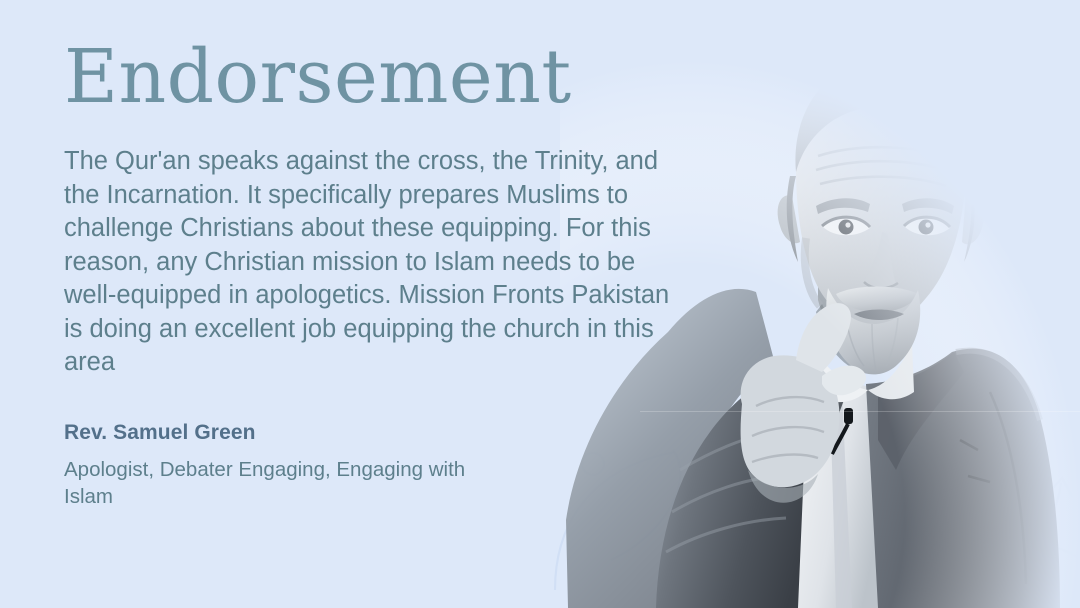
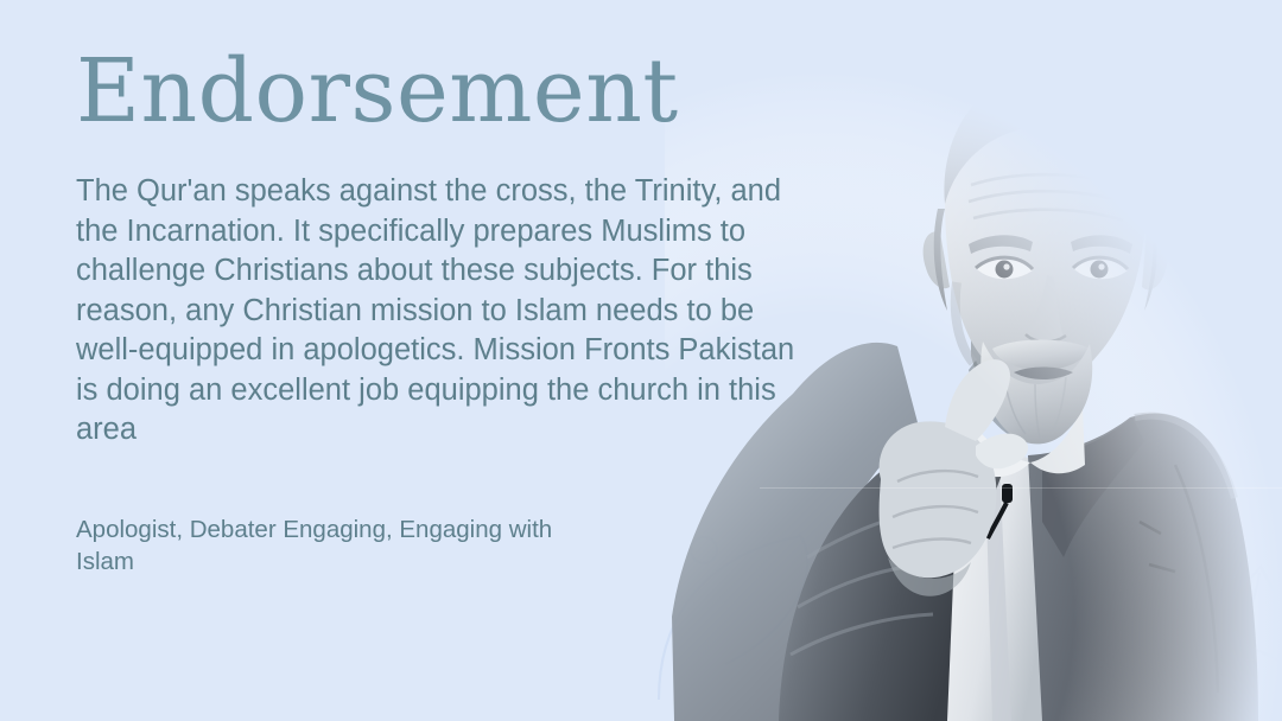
  Endorsement
- The Qur'an speaks against the cross, the Trinity, and the Incarnation. It specifically prepares Muslims to challenge Christians about these equipping. For this reason, any Christian mission to Islam needs to be well-equipped in apologetics. Mission Fronts Pakistan is doing an excellent job equipping the church in this area
+ The Qur'an speaks against the cross, the Trinity, and the Incarnation. It specifically prepares Muslims to challenge Christians about these subjects. For this reason, any Christian mission to Islam needs to be well-equipped in apologetics. Mission Fronts Pakistan is doing an excellent job equipping the church in this area
- Rev. Samuel Green
  Apologist, Debater Engaging, Engaging with Islam
